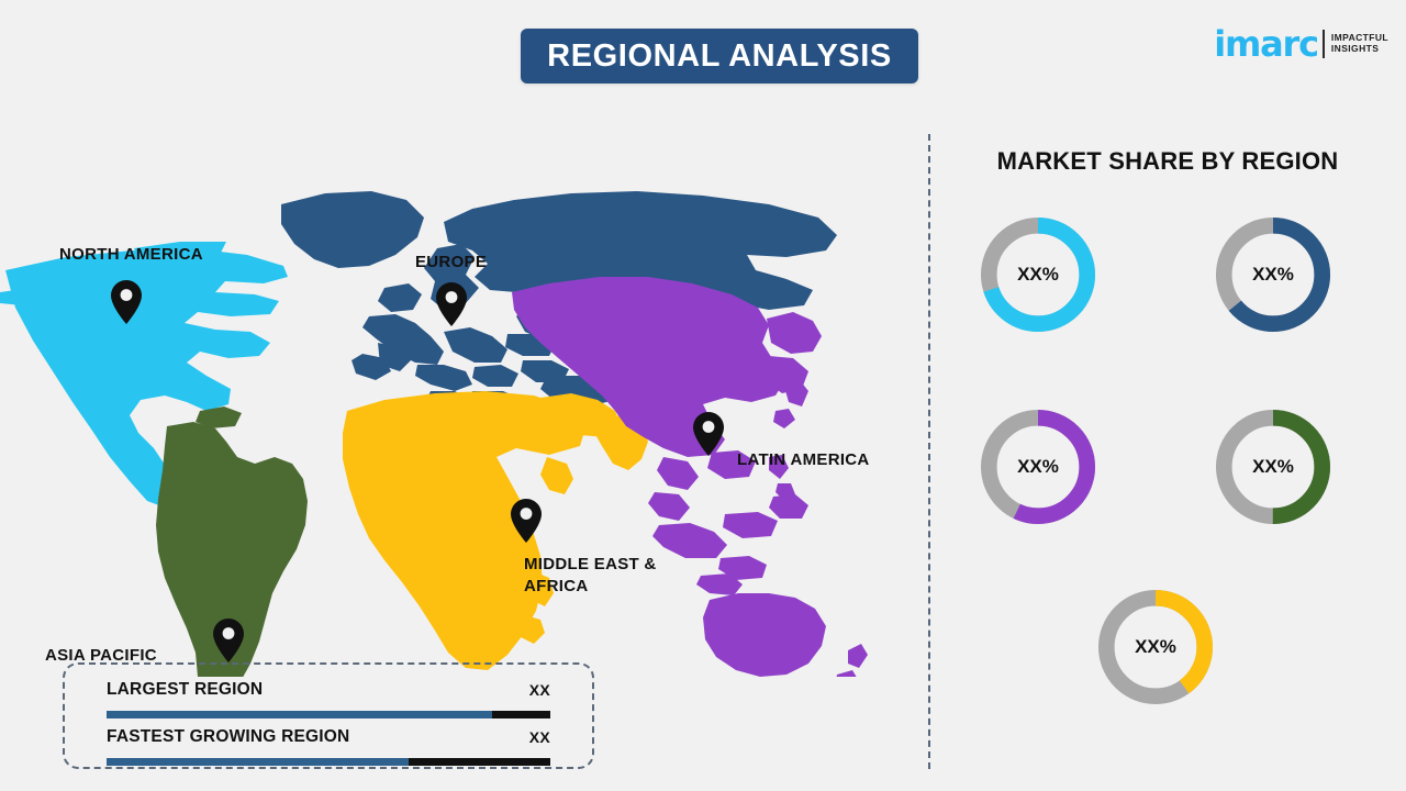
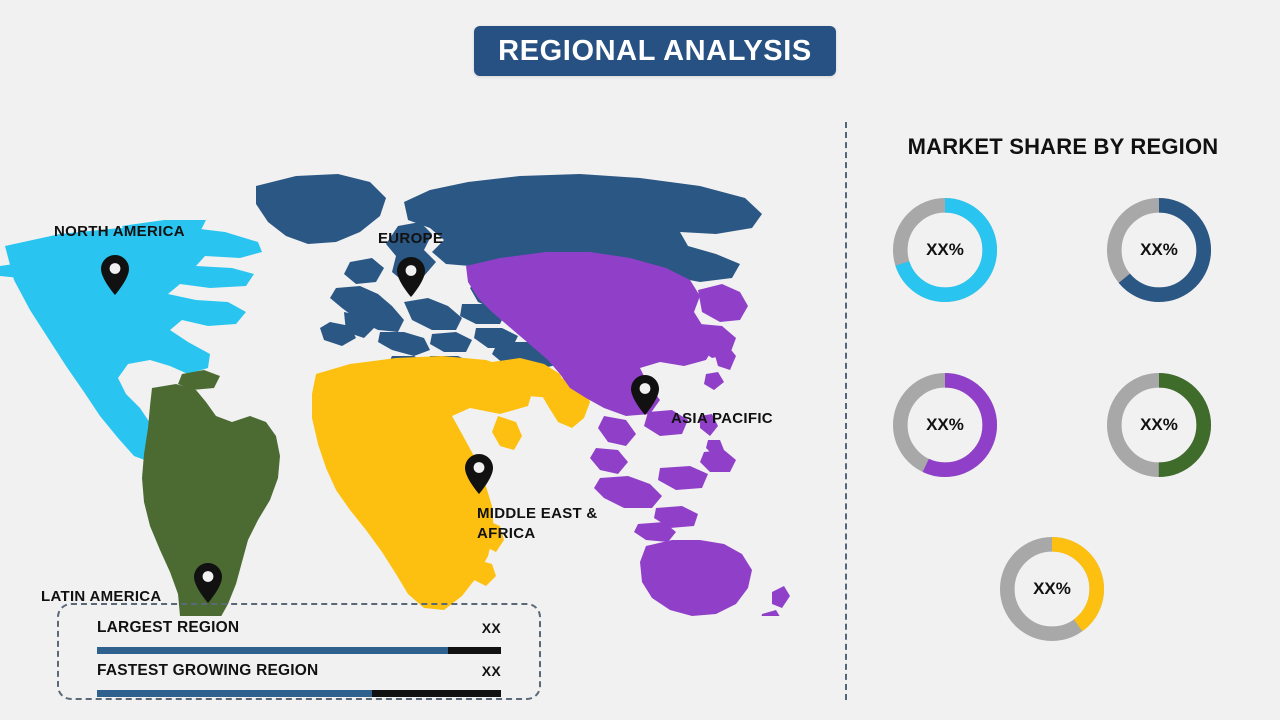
  REGIONAL ANALYSIS
- imarc
- IMPACTFUL
- INSIGHTS
  NORTH AMERICA
  EUROPE
- LATIN AMERICA
+ ASIA PACIFIC
  MIDDLE EAST &
  AFRICA
- ASIA PACIFIC
+ LATIN AMERICA
  LARGEST REGION
  XX
  FASTEST GROWING REGION
  XX
  MARKET SHARE BY REGION
  XX%
  XX%
  XX%
  XX%
  XX%
